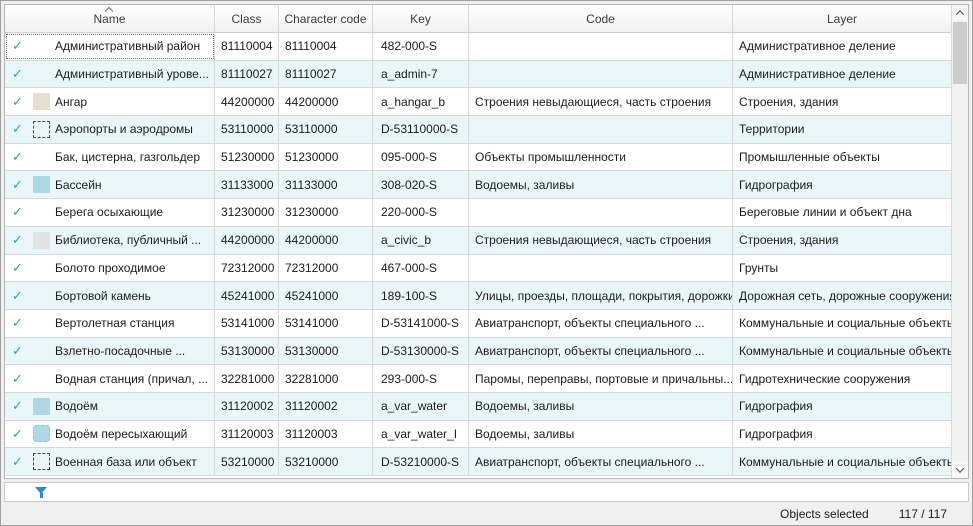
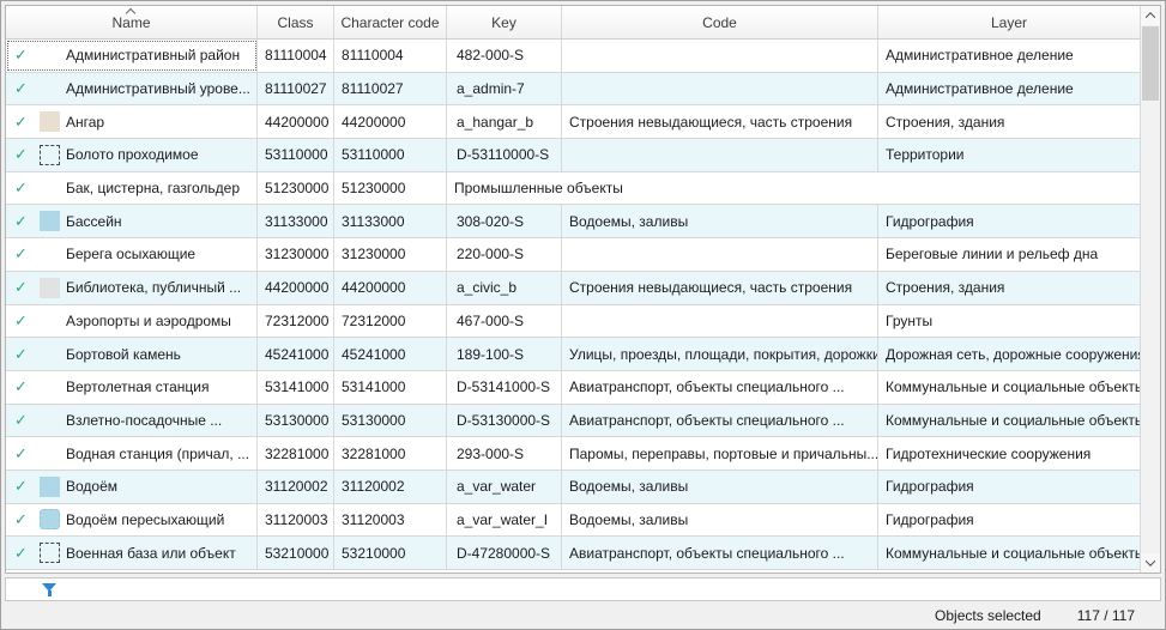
  Name
  Class
  Character code
  Key
  Code
  Layer
  ✓
  Административный район
  81110004
  81110004
  482-000-S
  Административное деление
  ✓
  Административный урове...
  81110027
  81110027
  a_admin-7
  Административное деление
  ✓
  Ангар
  44200000
  44200000
  a_hangar_b
  Строения невыдающиеся, часть строения
  Строения, здания
  ✓
- Аэропорты и аэродромы
+ Болото проходимое
  53110000
  53110000
  D-53110000-S
  Территории
  ✓
  Бак, цистерна, газгольдер
  51230000
  51230000
- 095-000-S
- Объекты промышленности
  Промышленные объекты
  ✓
  Бассейн
  31133000
  31133000
  308-020-S
  Водоемы, заливы
  Гидрография
  ✓
  Берега осыхающие
  31230000
  31230000
  220-000-S
- Береговые линии и объект дна
+ Береговые линии и рельеф дна
  ✓
  Библиотека, публичный ...
  44200000
  44200000
  a_civic_b
  Строения невыдающиеся, часть строения
  Строения, здания
  ✓
- Болото проходимое
+ Аэропорты и аэродромы
  72312000
  72312000
  467-000-S
  Грунты
  ✓
  Бортовой камень
  45241000
  45241000
  189-100-S
  Улицы, проезды, площади, покрытия, дорожки
  Дорожная сеть, дорожные сооружени
  ✓
  Вертолетная станция
  53141000
  53141000
  D-53141000-S
  Авиатранспорт, объекты специального ...
  Коммунальные и социальные объект
  ✓
  Взлетно-посадочные ...
  53130000
  53130000
  D-53130000-S
  Авиатранспорт, объекты специального ...
  Коммунальные и социальные объект
  ✓
  Водная станция (причал, ...
  32281000
  32281000
  293-000-S
  Паромы, переправы, портовые и причальны...
  Гидротехнические сооружения
  ✓
  Водоём
  31120002
  31120002
  a_var_water
  Водоемы, заливы
  Гидрография
  ✓
  Водоём пересыхающий
  31120003
  31120003
  a_var_water_I
  Водоемы, заливы
  Гидрография
  ✓
  Военная база или объект
  53210000
  53210000
- D-53210000-S
+ D-47280000-S
  Авиатранспорт, объекты специального ...
  Коммунальные и социальные объект
  Objects selected
  117 / 117
